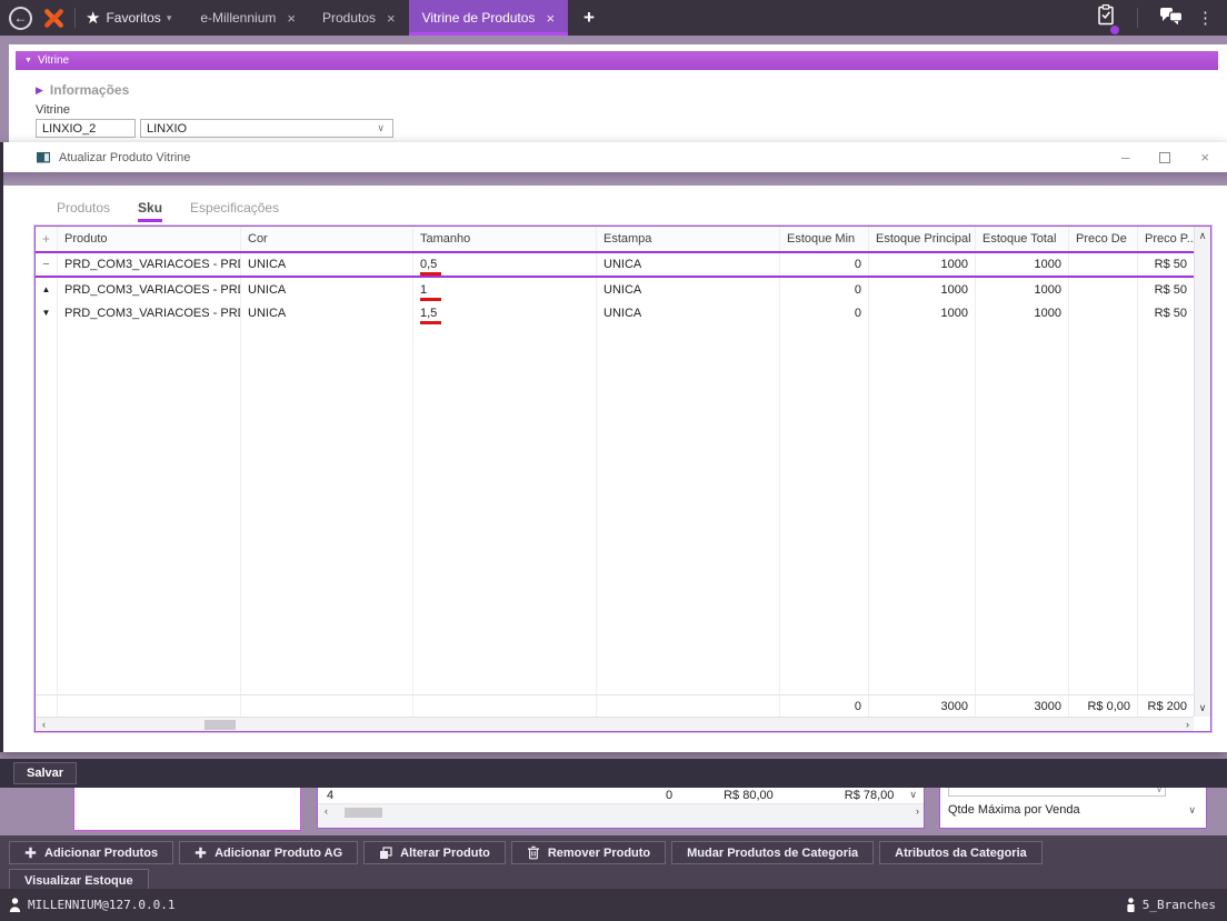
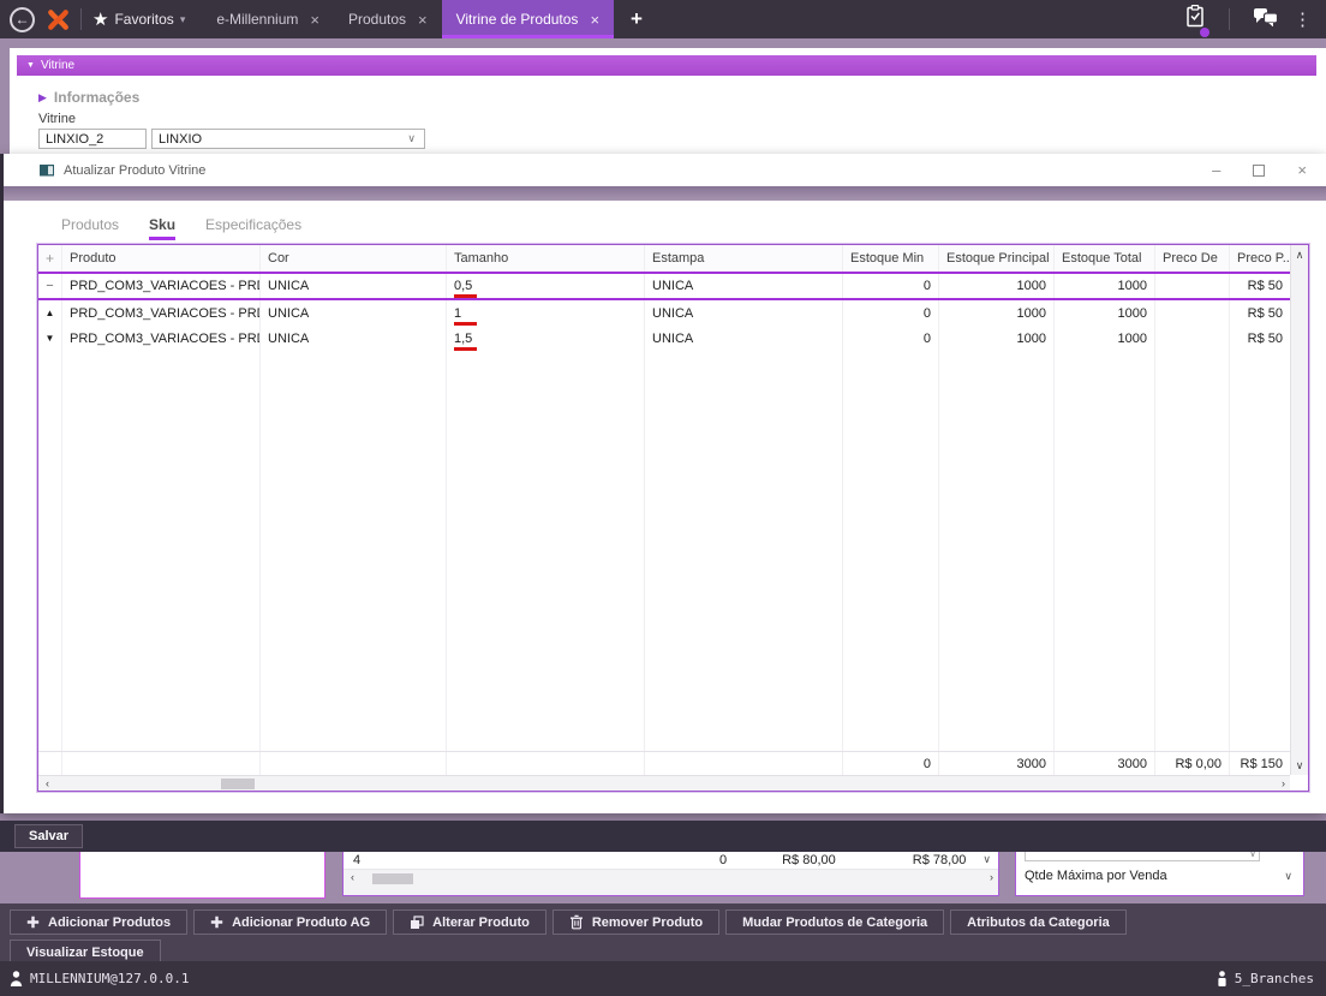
  ←
  ★
  Favoritos
  ▾
  e-Millennium
  ×
  Produtos
  ×
  Vitrine de Produtos
  ×
  +
  ⋮
  Vitrine
  ▶
  Informações
  Vitrine
  LINXIO_2
  LINXIO
  ∨
  Atualizar Produto Vitrine
  –
  ×
  Produtos
  Sku
  Especificações
  +
  Produto
  Cor
  Tamanho
  Estampa
  Estoque Min
  Estoque Principal
  Estoque Total
  Preco De
  Preco P..
  −
  PRD_COM3_VARIACOES - PR
  UNICA
  0,5
  UNICA
  0
  1000
  1000
  R$ 50
  ▲
  PRD_COM3_VARIACOES - PR
  UNICA
  1
  UNICA
  0
  1000
  1000
  R$ 50
  ▼
  PRD_COM3_VARIACOES - PR
  UNICA
  1,5
  UNICA
  0
  1000
  1000
  R$ 50
  0
  3000
  3000
  R$ 0,00
- R$ 200
+ R$ 150
  ‹
  ›
  ∧
  ∨
  Salvar
  4
  0
  R$ 80,00
  R$ 78,00
  ∨
  ‹
  ›
  ∨
  Qtde Máxima por Venda
  ∨
  Adicionar Produtos
  Adicionar Produto AG
  Alterar Produto
  Remover Produto
  Mudar Produtos de Categoria
  Atributos da Categoria
  Visualizar Estoque
  MILLENNIUM@127.0.0.1
  5_Branches
